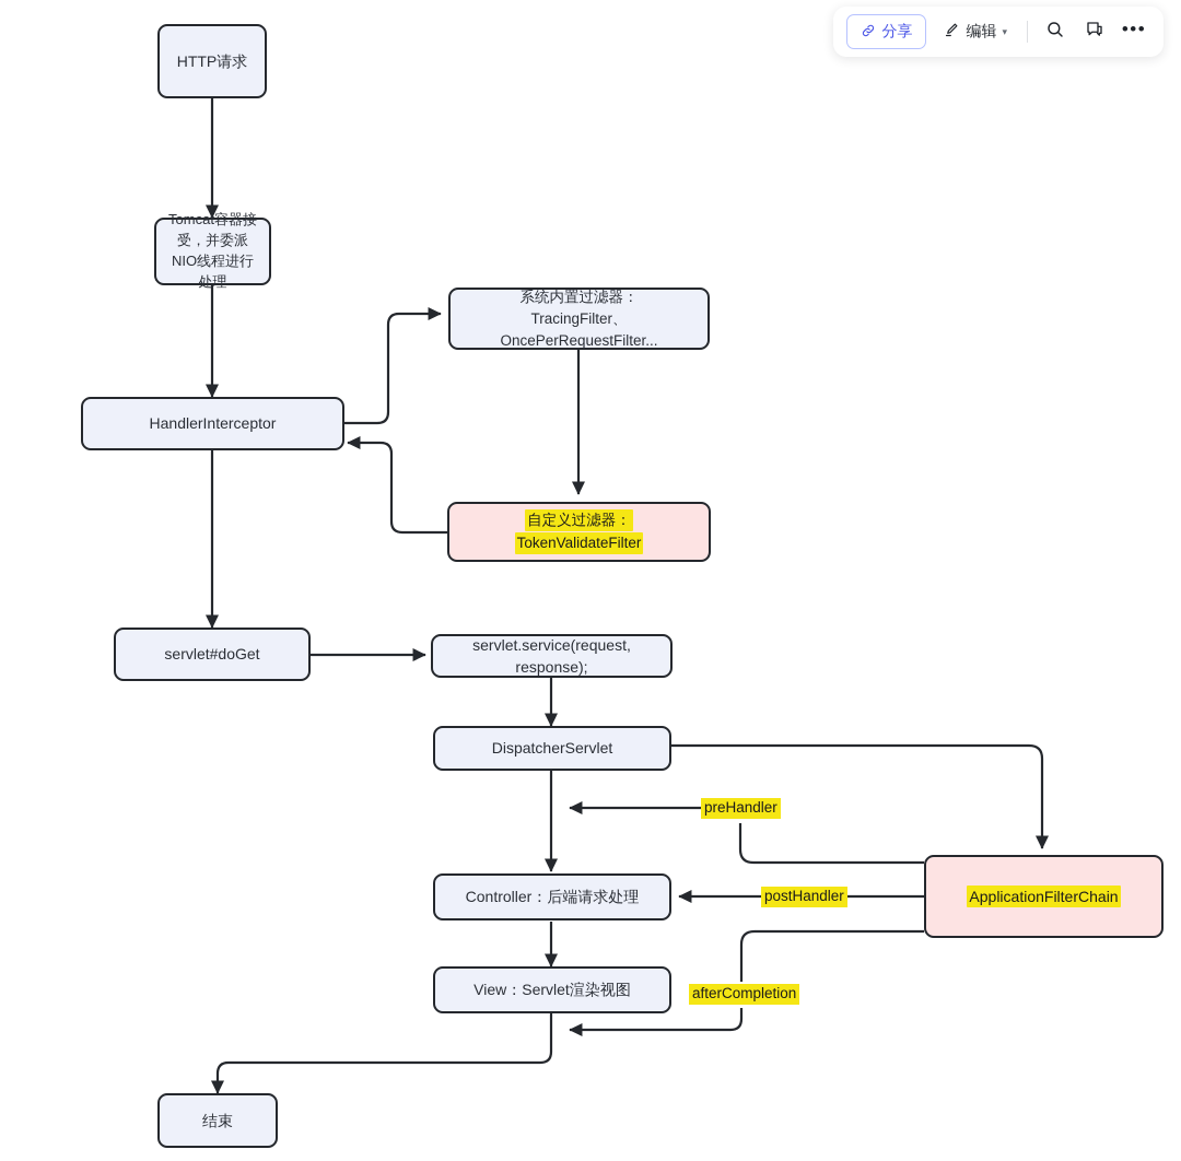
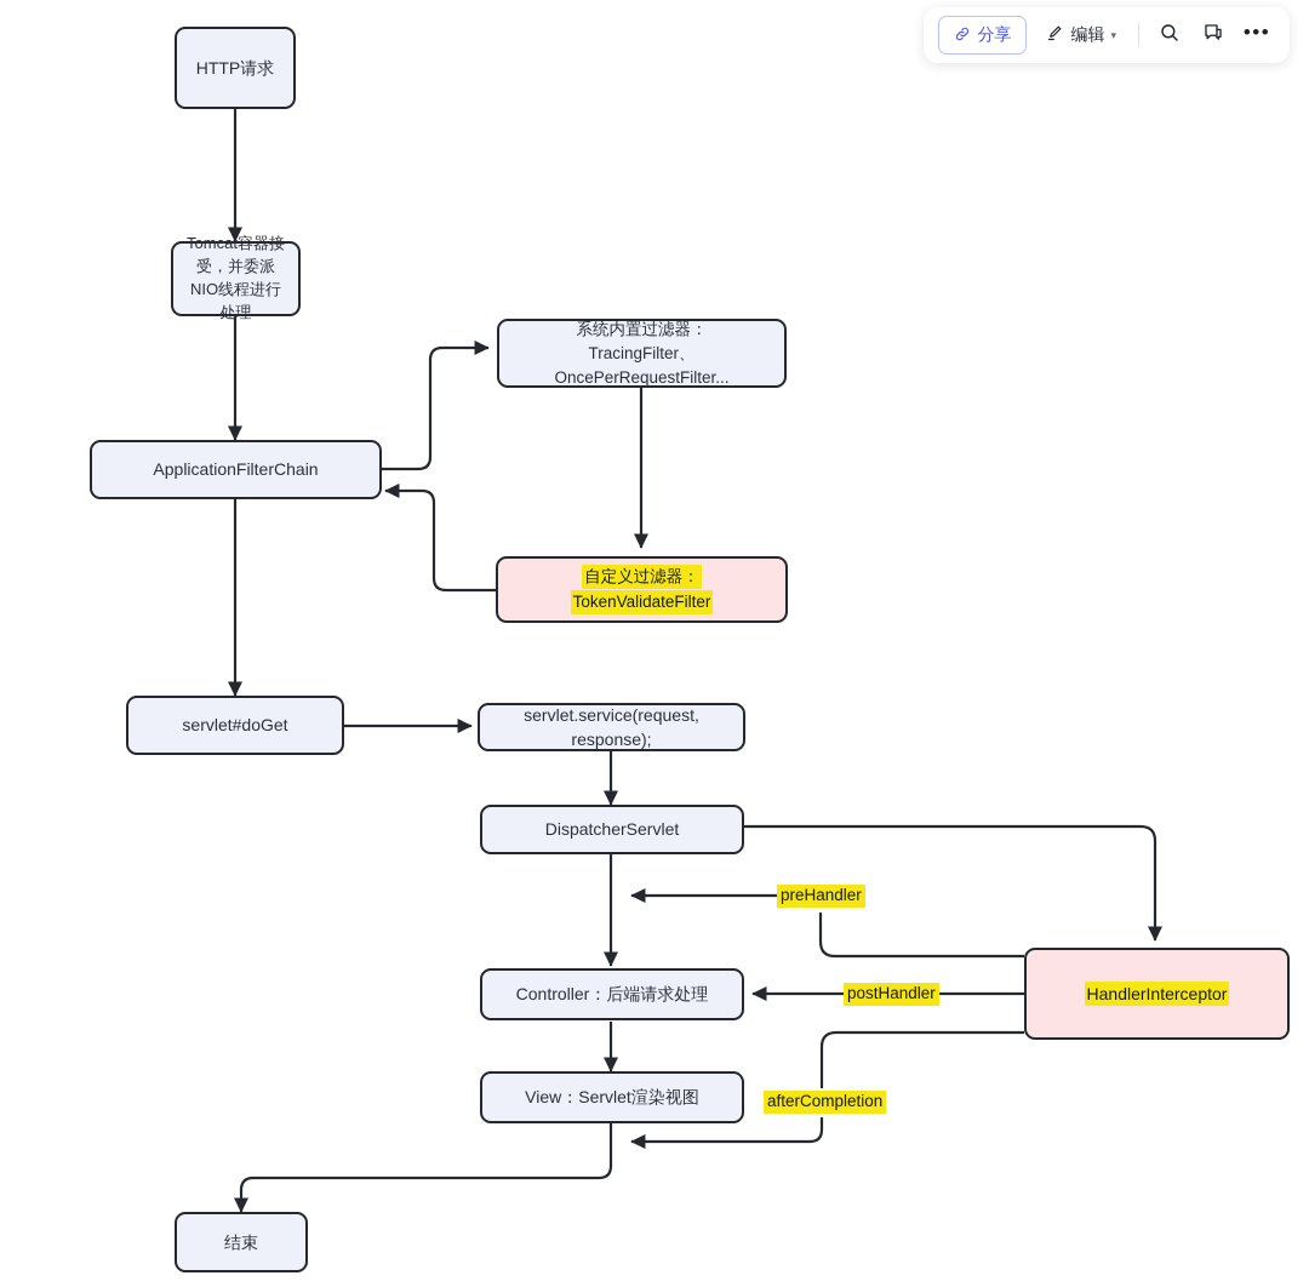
  分享
  编辑
  ▾
  •••
  HTTP请求
  Tomcat容器接受，并委派NIO线程进行处理
- HandlerInterceptor
+ ApplicationFilterChain
  系统内置过滤器：
  TracingFilter、OncePerRequestFilter...
  自定义过滤器：
  TokenValidateFilter
  servlet#doGet
  servlet.service(request, response);
  DispatcherServlet
  Controller：后端请求处理
  View：Servlet渲染视图
- ApplicationFilterChain
+ HandlerInterceptor
  结束
  preHandler
  postHandler
  afterCompletion
